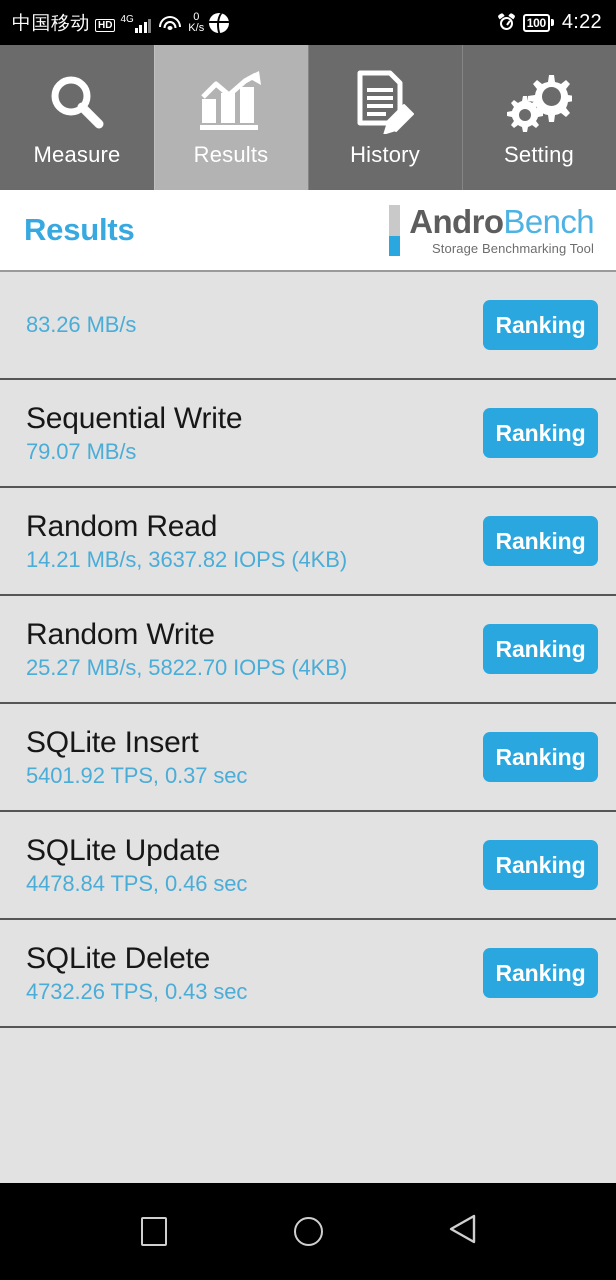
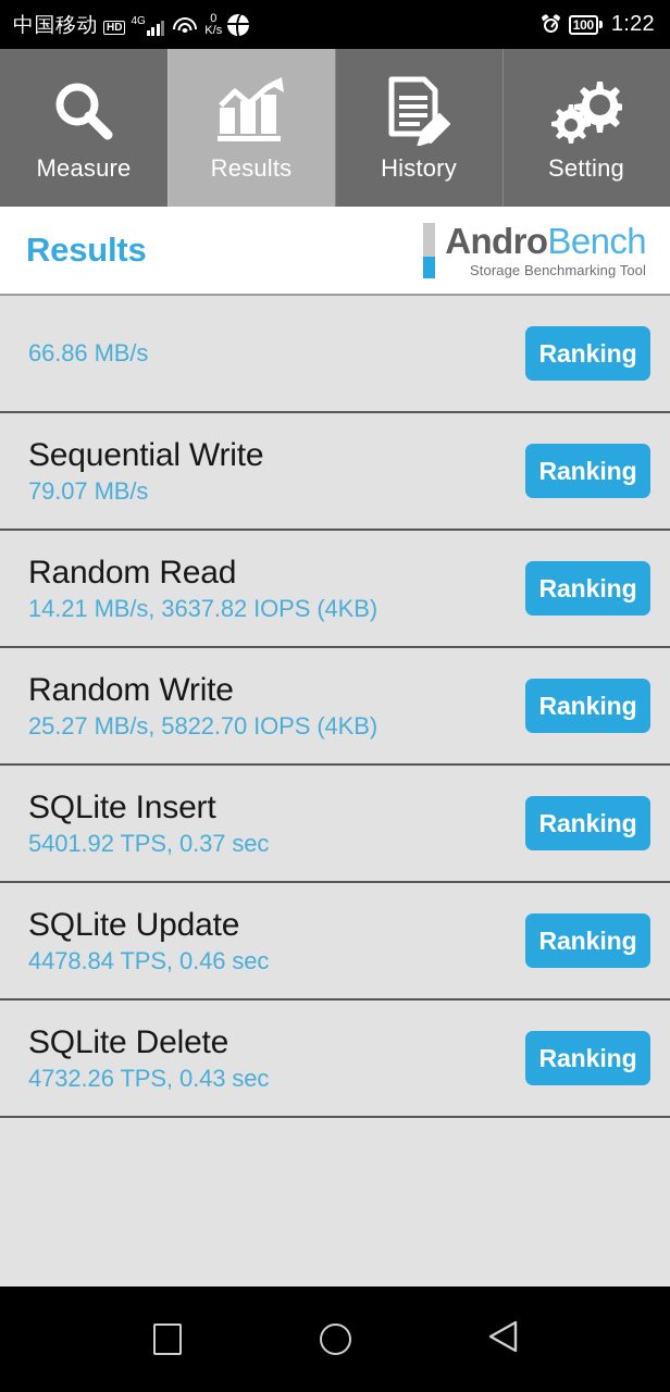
  中国移动
  HD
  4G
  0
  K/s
  100
- 4:22
+ 1:22
  Measure
  Results
  History
  Setting
  Results
  AndroBench
  Storage Benchmarking Tool
- 83.26 MB/s
+ 66.86 MB/s
  Ranking
  Sequential Write
  79.07 MB/s
  Ranking
  Random Read
  14.21 MB/s, 3637.82 IOPS (4KB)
  Ranking
  Random Write
  25.27 MB/s, 5822.70 IOPS (4KB)
  Ranking
  SQLite Insert
  5401.92 TPS, 0.37 sec
  Ranking
  SQLite Update
  4478.84 TPS, 0.46 sec
  Ranking
  SQLite Delete
  4732.26 TPS, 0.43 sec
  Ranking
